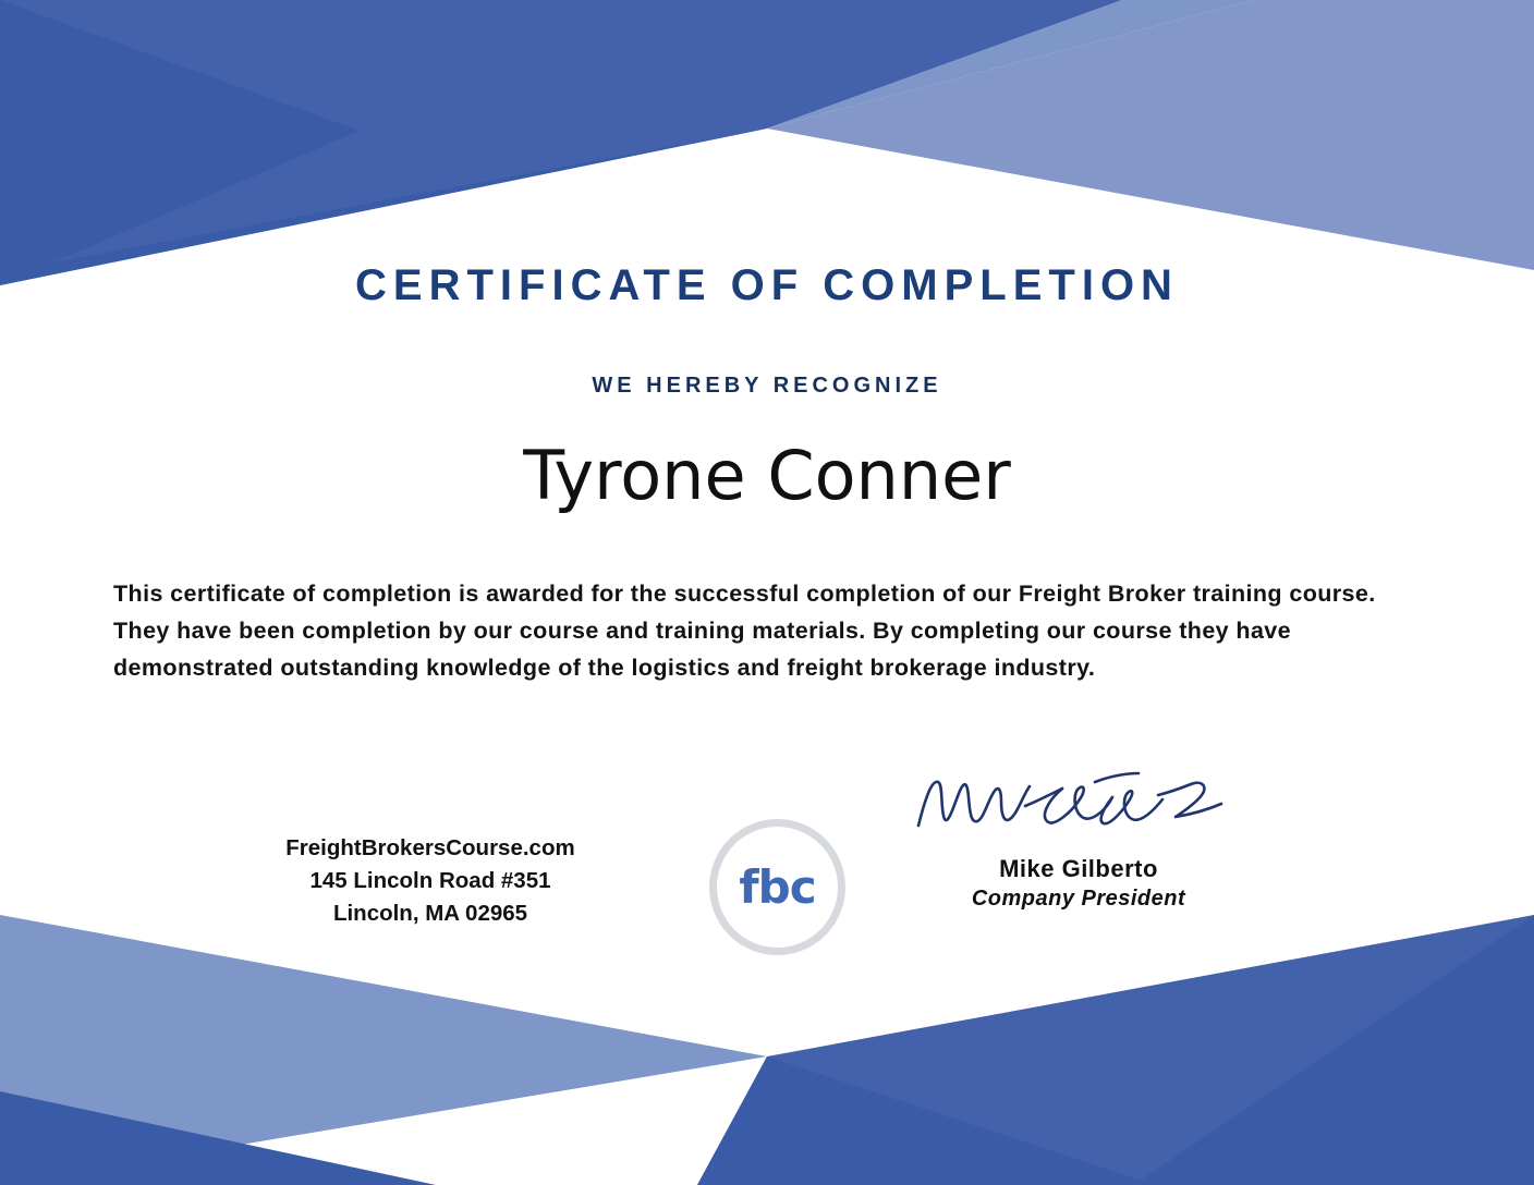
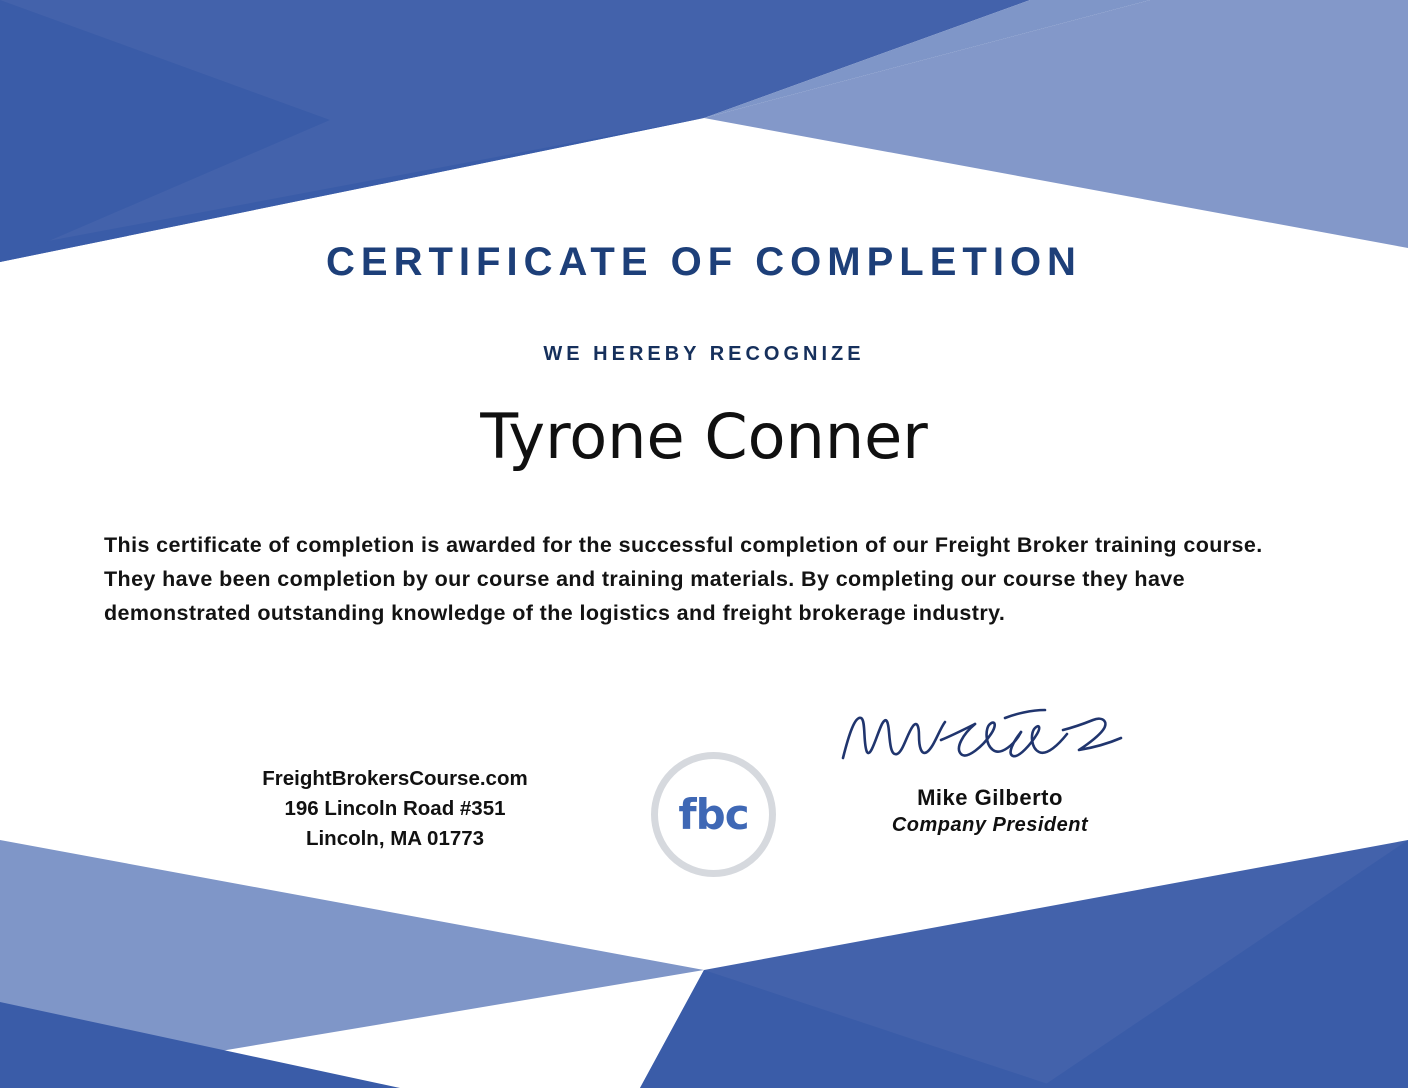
  CERTIFICATE OF COMPLETION
  WE HEREBY RECOGNIZE
  Tyrone Conner
  This certificate of completion is awarded for the successful completion of our Freight Broker training course. They have been completion by our course and training materials. By completing our course they have demonstrated outstanding knowledge of the logistics and freight brokerage industry.
  FreightBrokersCourse.com
- 145 Lincoln Road #351
+ 196 Lincoln Road #351
- Lincoln, MA 02965
+ Lincoln, MA 01773
  fbc
  Mike Gilberto
  Company President
